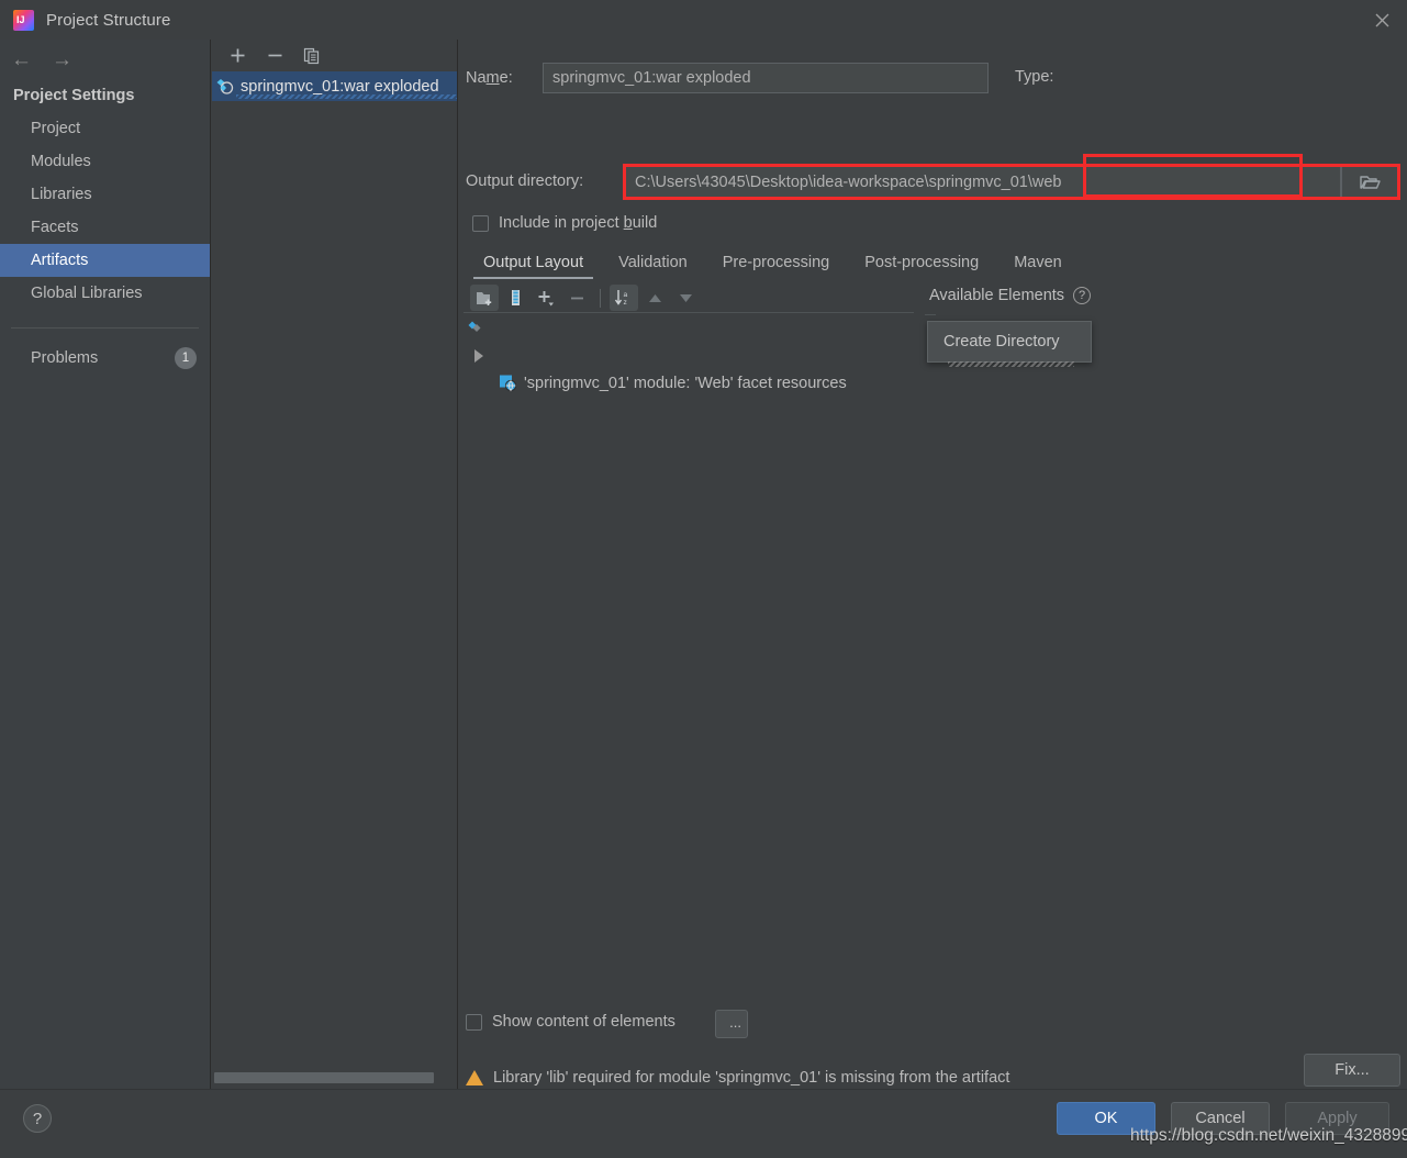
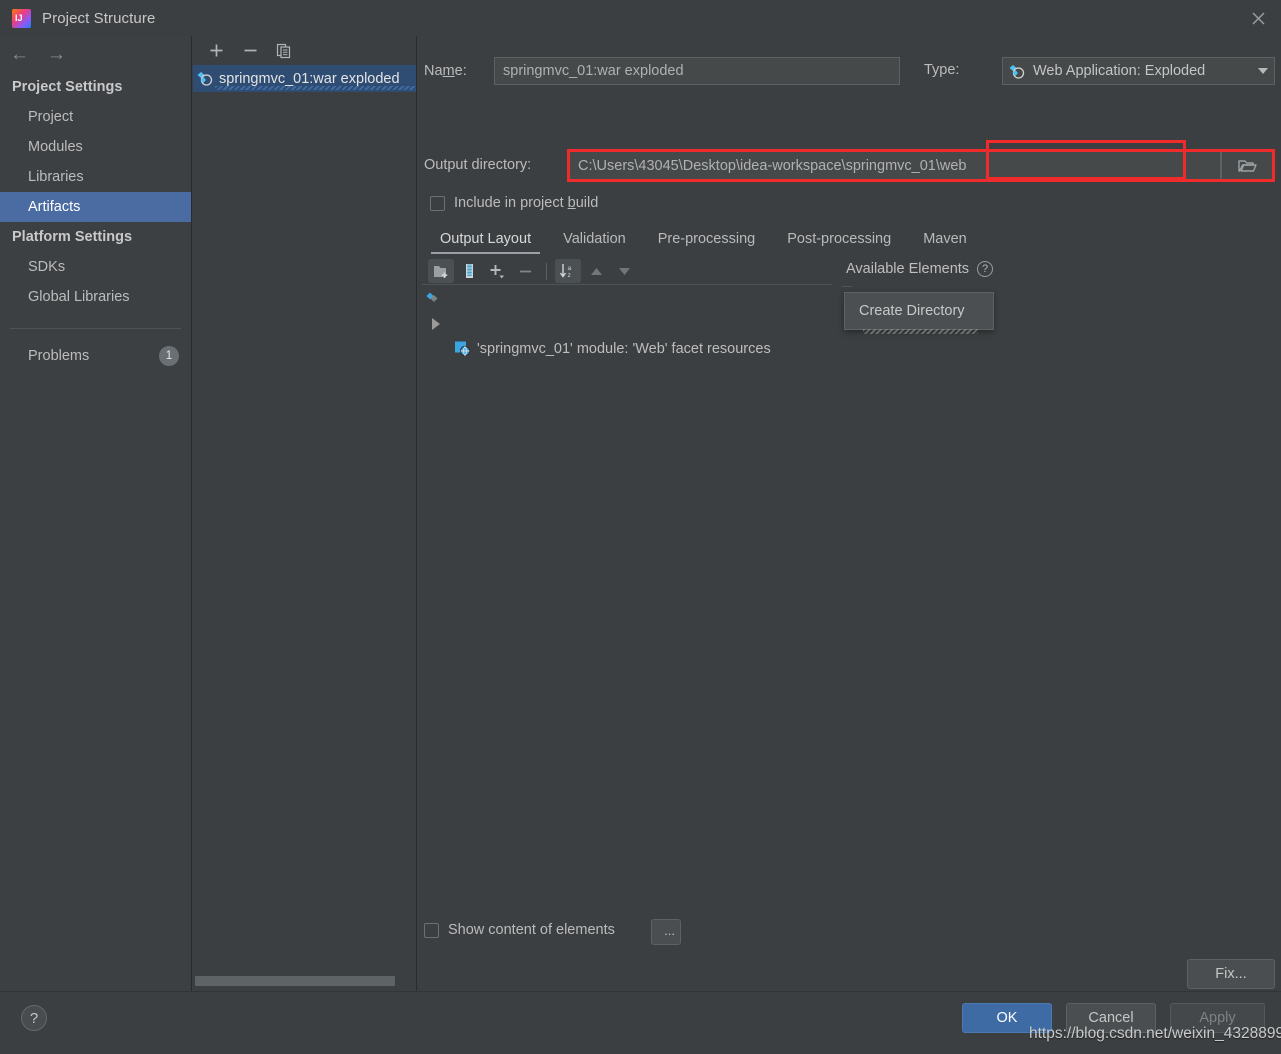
  Project Structure
  ←
  →
  Project Settings
  Project
  Modules
  Libraries
- Facets
  Artifacts
+ Platform Settings
+ SDKs
  Global Libraries
  Problems
  1
  springmvc_01:war exploded
  Name:
  springmvc_01:war exploded
  Type:
+ Web Application: Exploded
  Output directory:
  C:\Users\43045\Desktop\idea-workspace\springmvc_01\web
  Include in project build
  Output Layout
  Validation
  Pre-processing
  Post-processing
  Maven
  'springmvc_01' module: 'Web' facet resources
  Create Directory
  Available Elements
  ?
  Show content of elements
  ...
- Library 'lib' required for module 'springmvc_01' is missing from the artifact
  Fix...
  ?
  OK
  Cancel
  Apply
  https://blog.csdn.net/weixin_4328899
